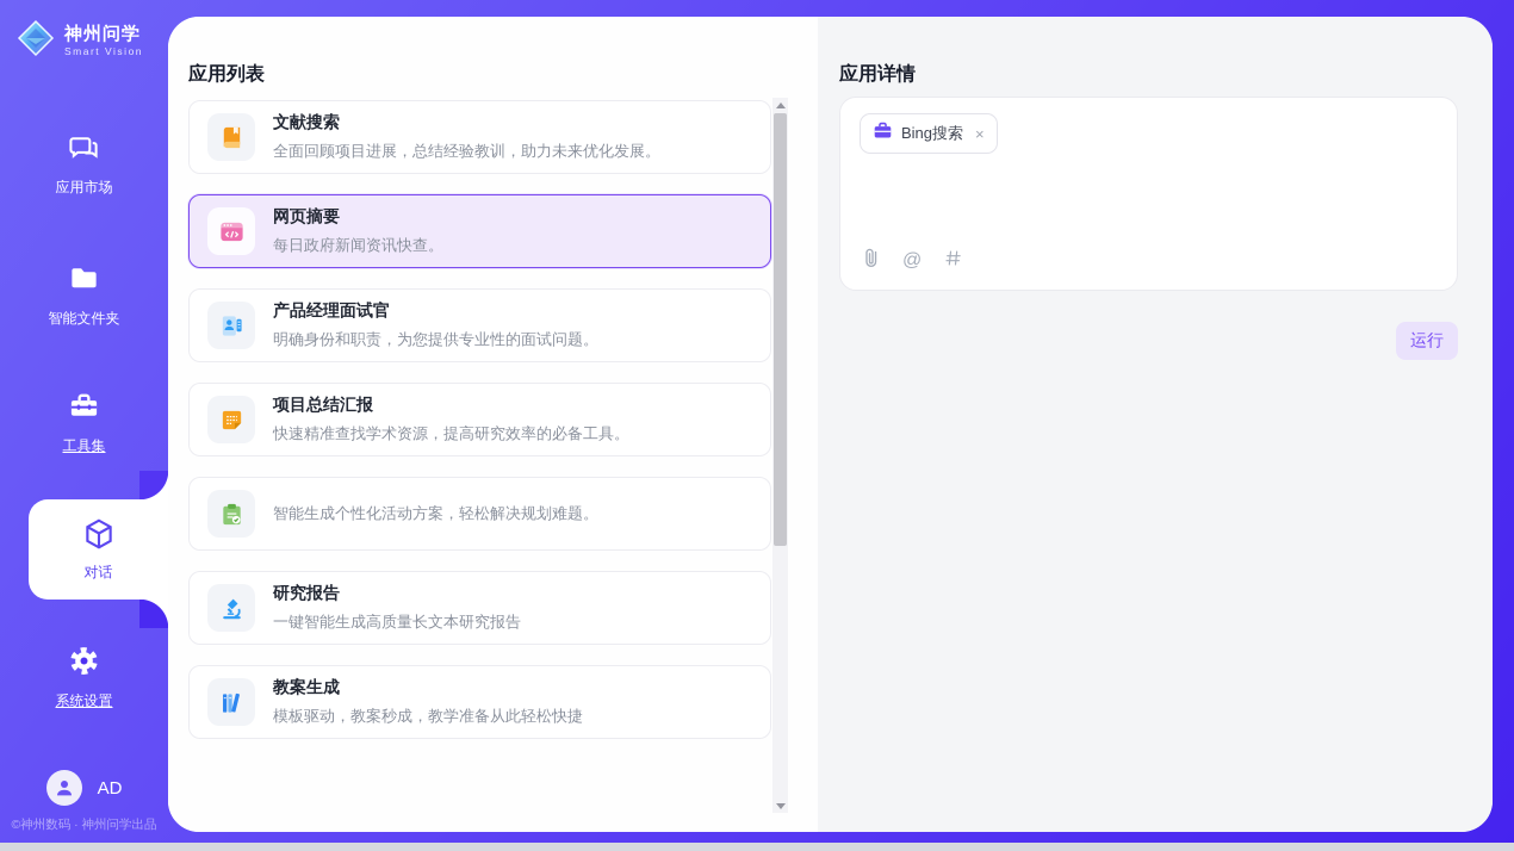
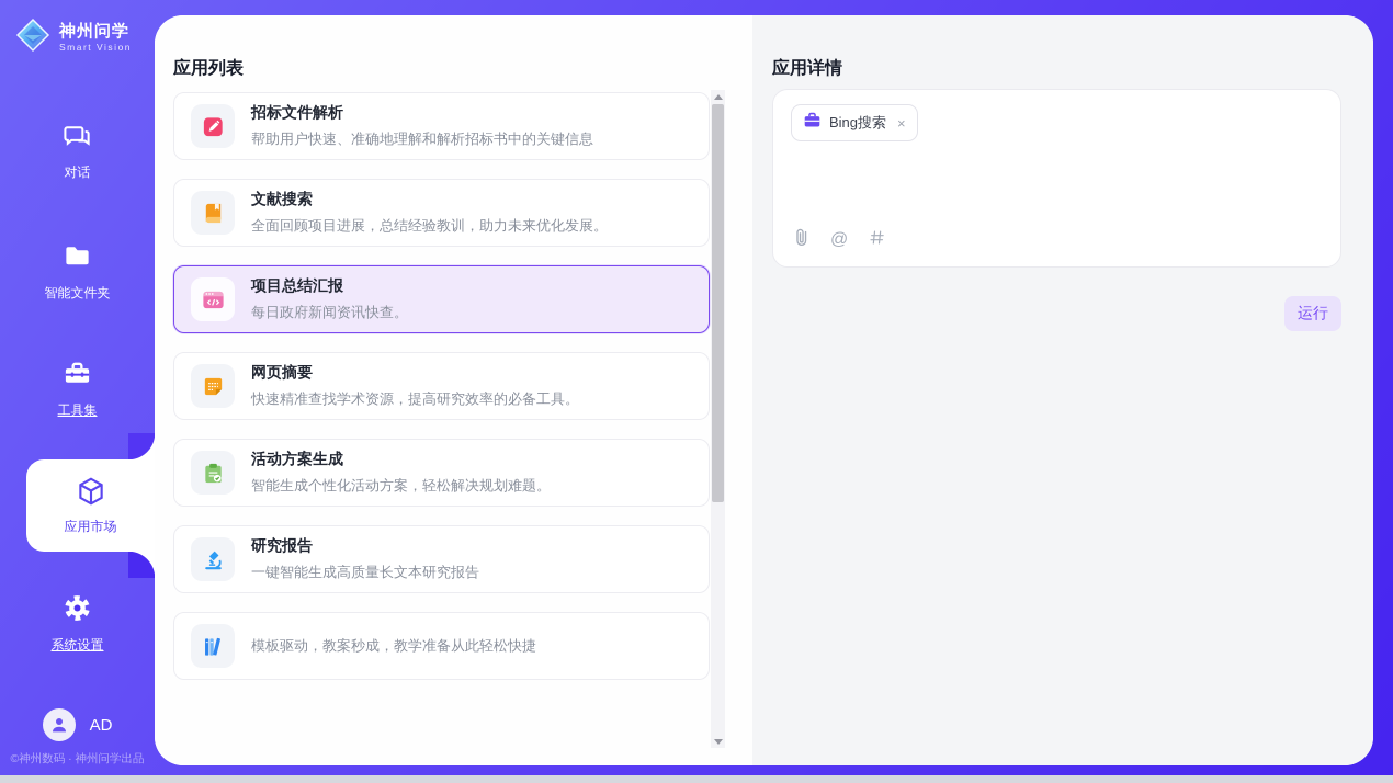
  神州问学
  Smart Vision
- 应用市场
+ 对话
  智能文件夹
  工具集
- 对话
+ 应用市场
  系统设置
  AD
  ©神州数码 · 神州问学出品
  应用列表
+ 招标文件解析
+ 帮助用户快速、准确地理解和解析招标书中的关键信息
  文献搜索
  全面回顾项目进展，总结经验教训，助力未来优化发展。
- 网页摘要
+ 项目总结汇报
  每日政府新闻资讯快查。
- 产品经理面试官
- 明确身份和职责，为您提供专业性的面试问题。
- 项目总结汇报
+ 网页摘要
  快速精准查找学术资源，提高研究效率的必备工具。
+ 活动方案生成
  智能生成个性化活动方案，轻松解决规划难题。
  研究报告
  一键智能生成高质量长文本研究报告
- 教案生成
  模板驱动，教案秒成，教学准备从此轻松快捷
  应用详情
  Bing搜索
  ×
  @
  运行
